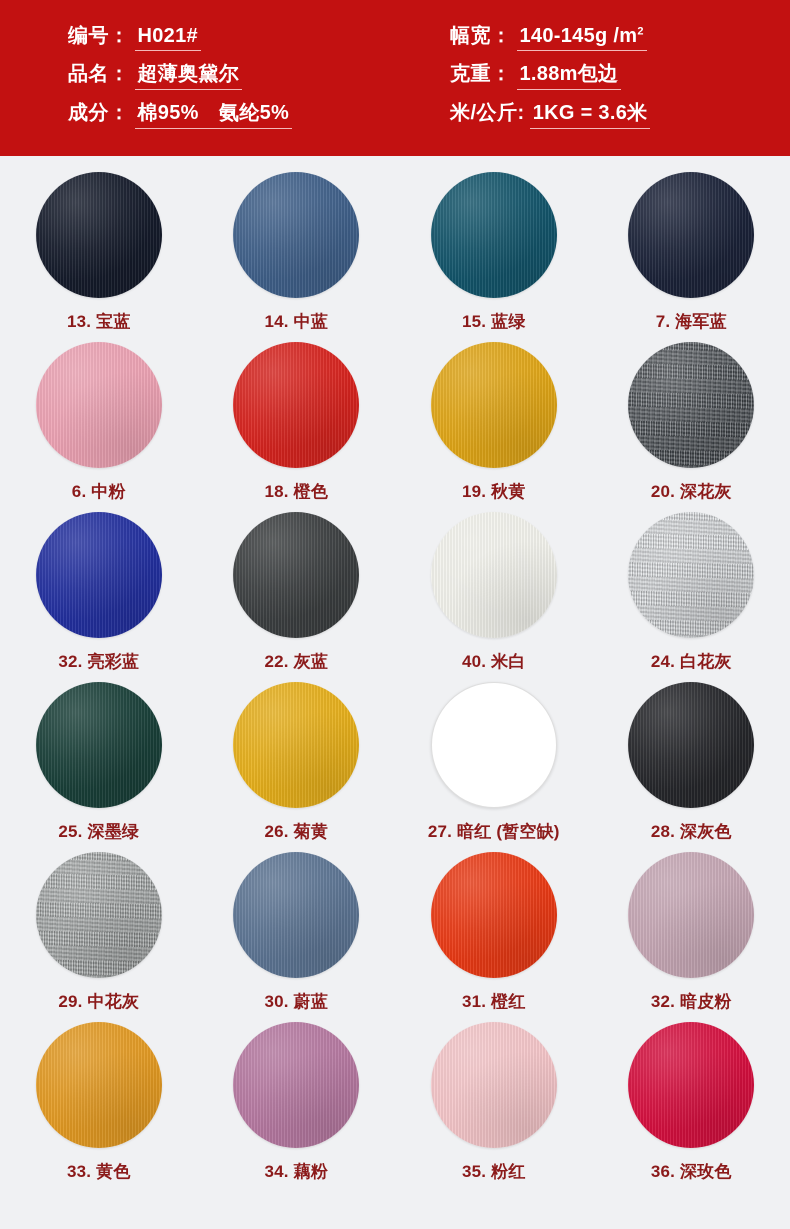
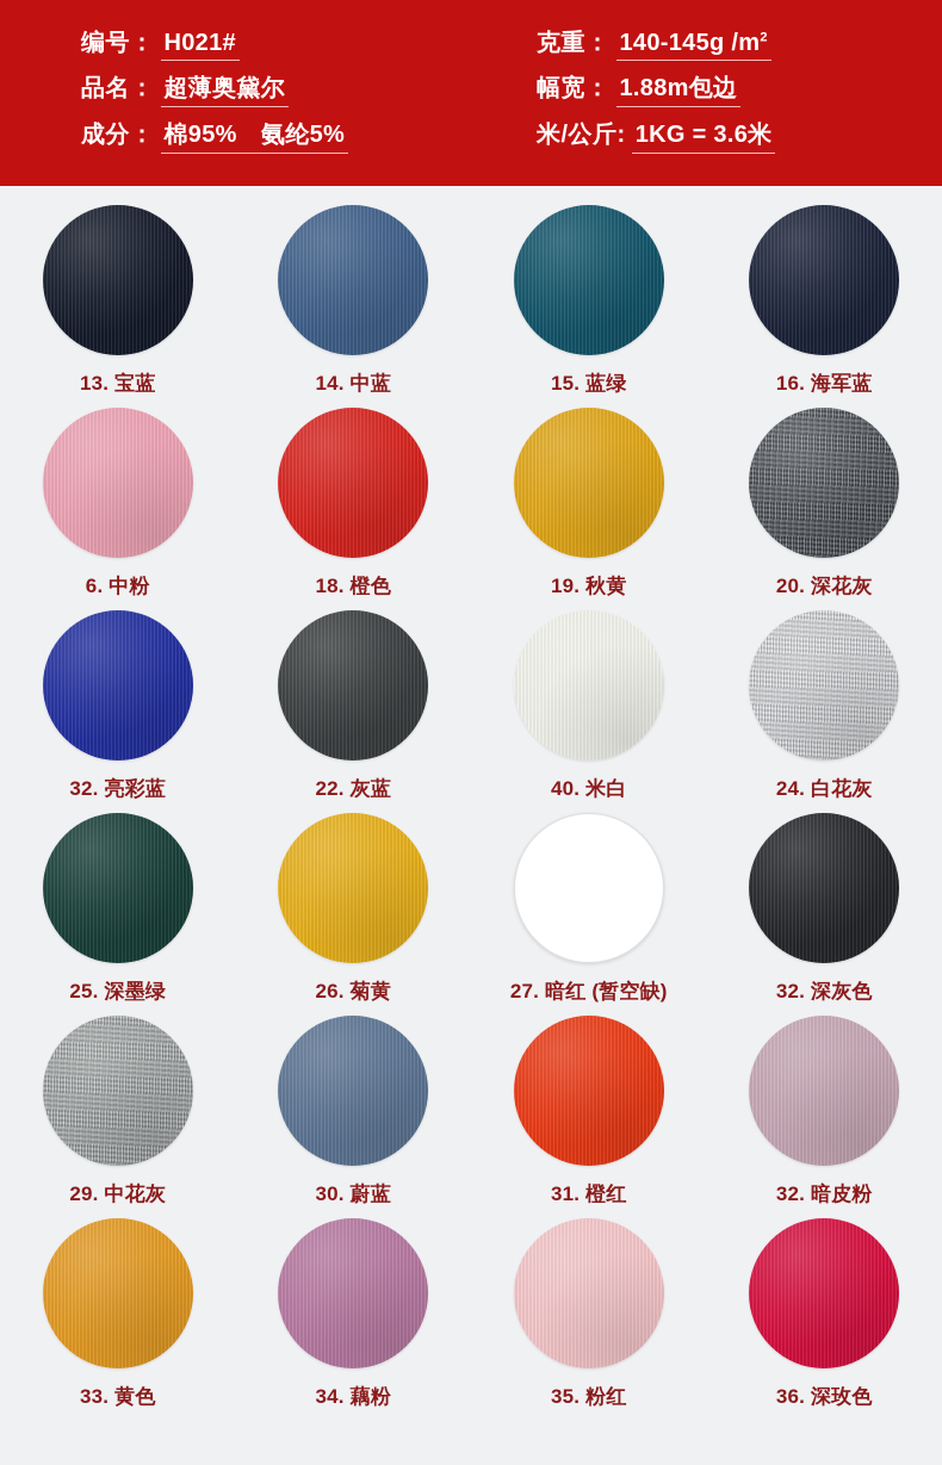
  编号：
  H021#
  品名：
  超薄奥黛尔
  成分：
  棉95% 氨纶5%
- 幅宽：
+ 克重：
  140-145g /m2
- 克重：
+ 幅宽：
  1.88m包边
  米/公斤:
  1KG = 3.6米
  13. 宝蓝
  14. 中蓝
  15. 蓝绿
- 7. 海军蓝
+ 16. 海军蓝
  6. 中粉
  18. 橙色
  19. 秋黄
  20. 深花灰
  32. 亮彩蓝
  22. 灰蓝
  40. 米白
  24. 白花灰
  25. 深墨绿
  26. 菊黄
  27. 暗红 (暂空缺)
- 28. 深灰色
+ 32. 深灰色
  29. 中花灰
  30. 蔚蓝
  31. 橙红
  32. 暗皮粉
  33. 黄色
  34. 藕粉
  35. 粉红
  36. 深玫色
